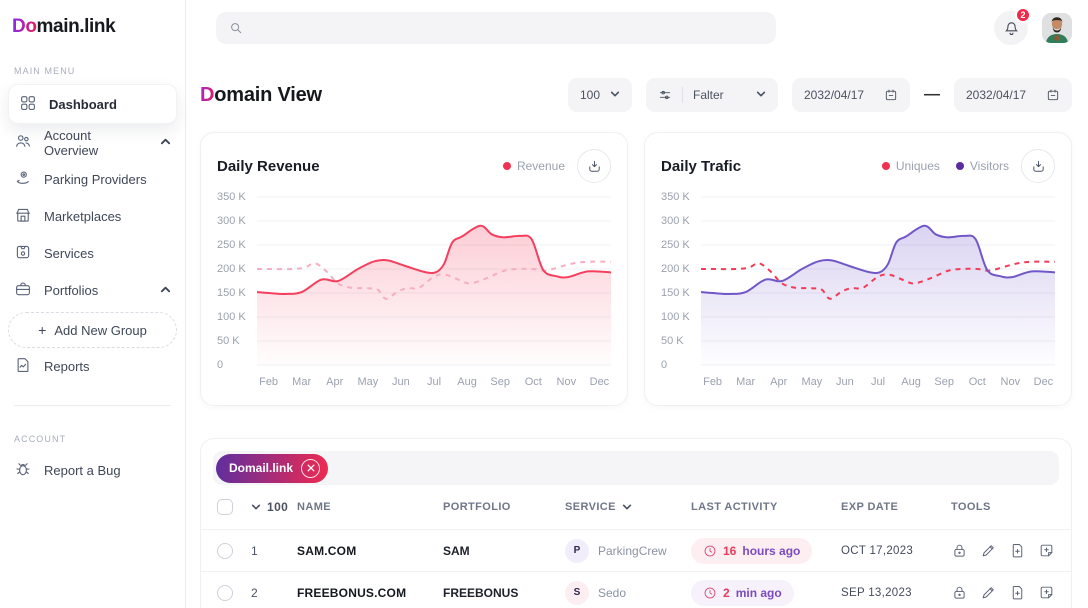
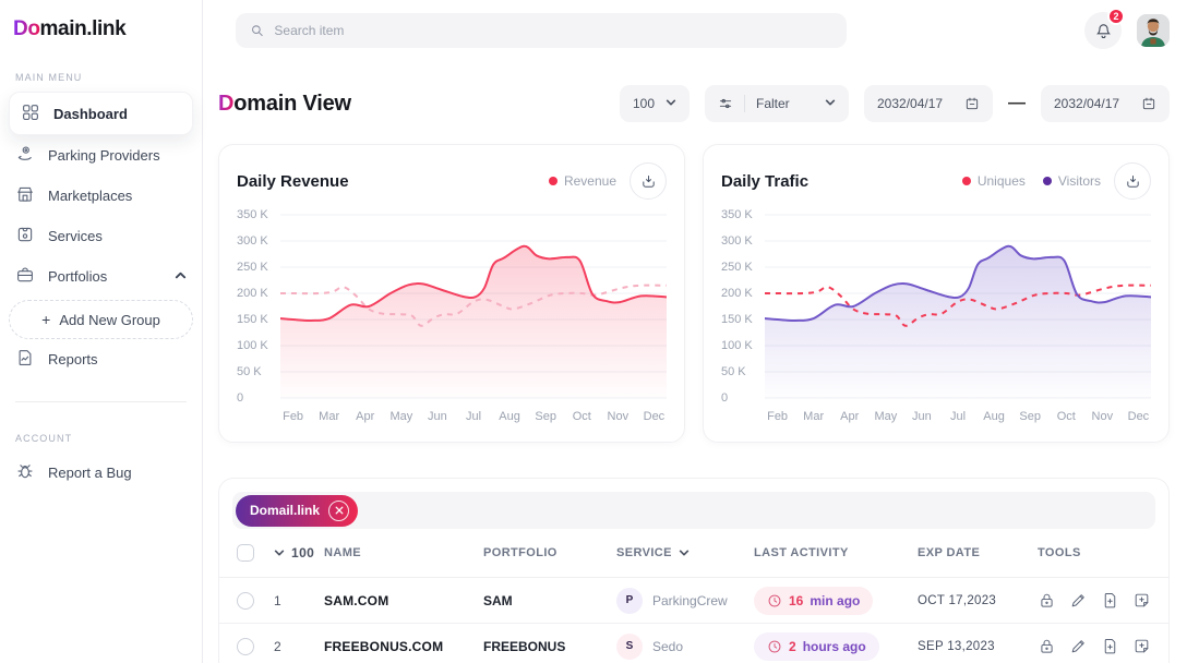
  Domain.link
  MAIN MENU
  Dashboard
- Account Overview
  Parking Providers
  Marketplaces
  Services
  Portfolios
  +
  Add New Group
  Reports
  ACCOUNT
  Report a Bug
+ Search item
  2
  Domain View
  100
  Falter
  2032/04/17
  —
  2032/04/17
  Daily Revenue
  Revenue
  350 K
  300 K
  250 K
  200 K
  150 K
  100 K
  50 K
  0
  Feb
  Mar
  Apr
  May
  Jun
  Jul
  Aug
  Sep
  Oct
  Nov
  Dec
  Daily Trafic
  Uniques
  Visitors
  350 K
  300 K
  250 K
  200 K
  150 K
  100 K
  50 K
  0
  Feb
  Mar
  Apr
  May
  Jun
  Jul
  Aug
  Sep
  Oct
  Nov
  Dec
  Domail.link
  100
  NAME
  PORTFOLIO
  SERVICE
  LAST ACTIVITY
  EXP DATE
  TOOLS
  1
  SAM.COM
  SAM
  P
  ParkingCrew
  16
- hours ago
+ min ago
  OCT 17,2023
  2
  FREEBONUS.COM
  FREEBONUS
  S
  Sedo
  2
- min ago
+ hours ago
  SEP 13,2023
